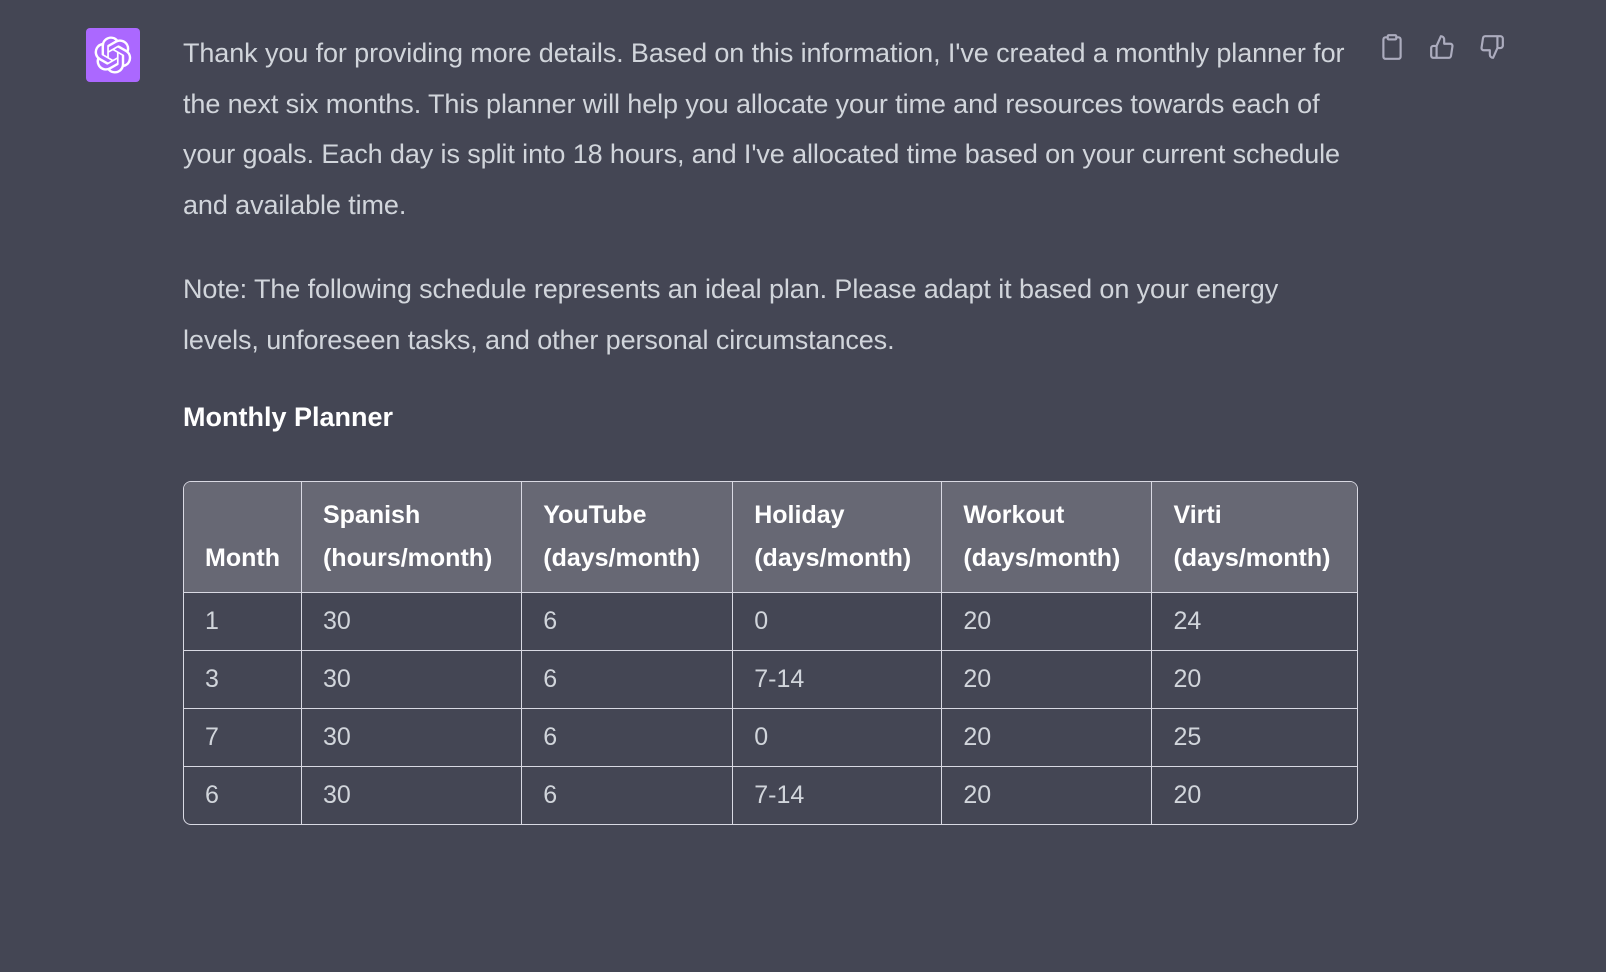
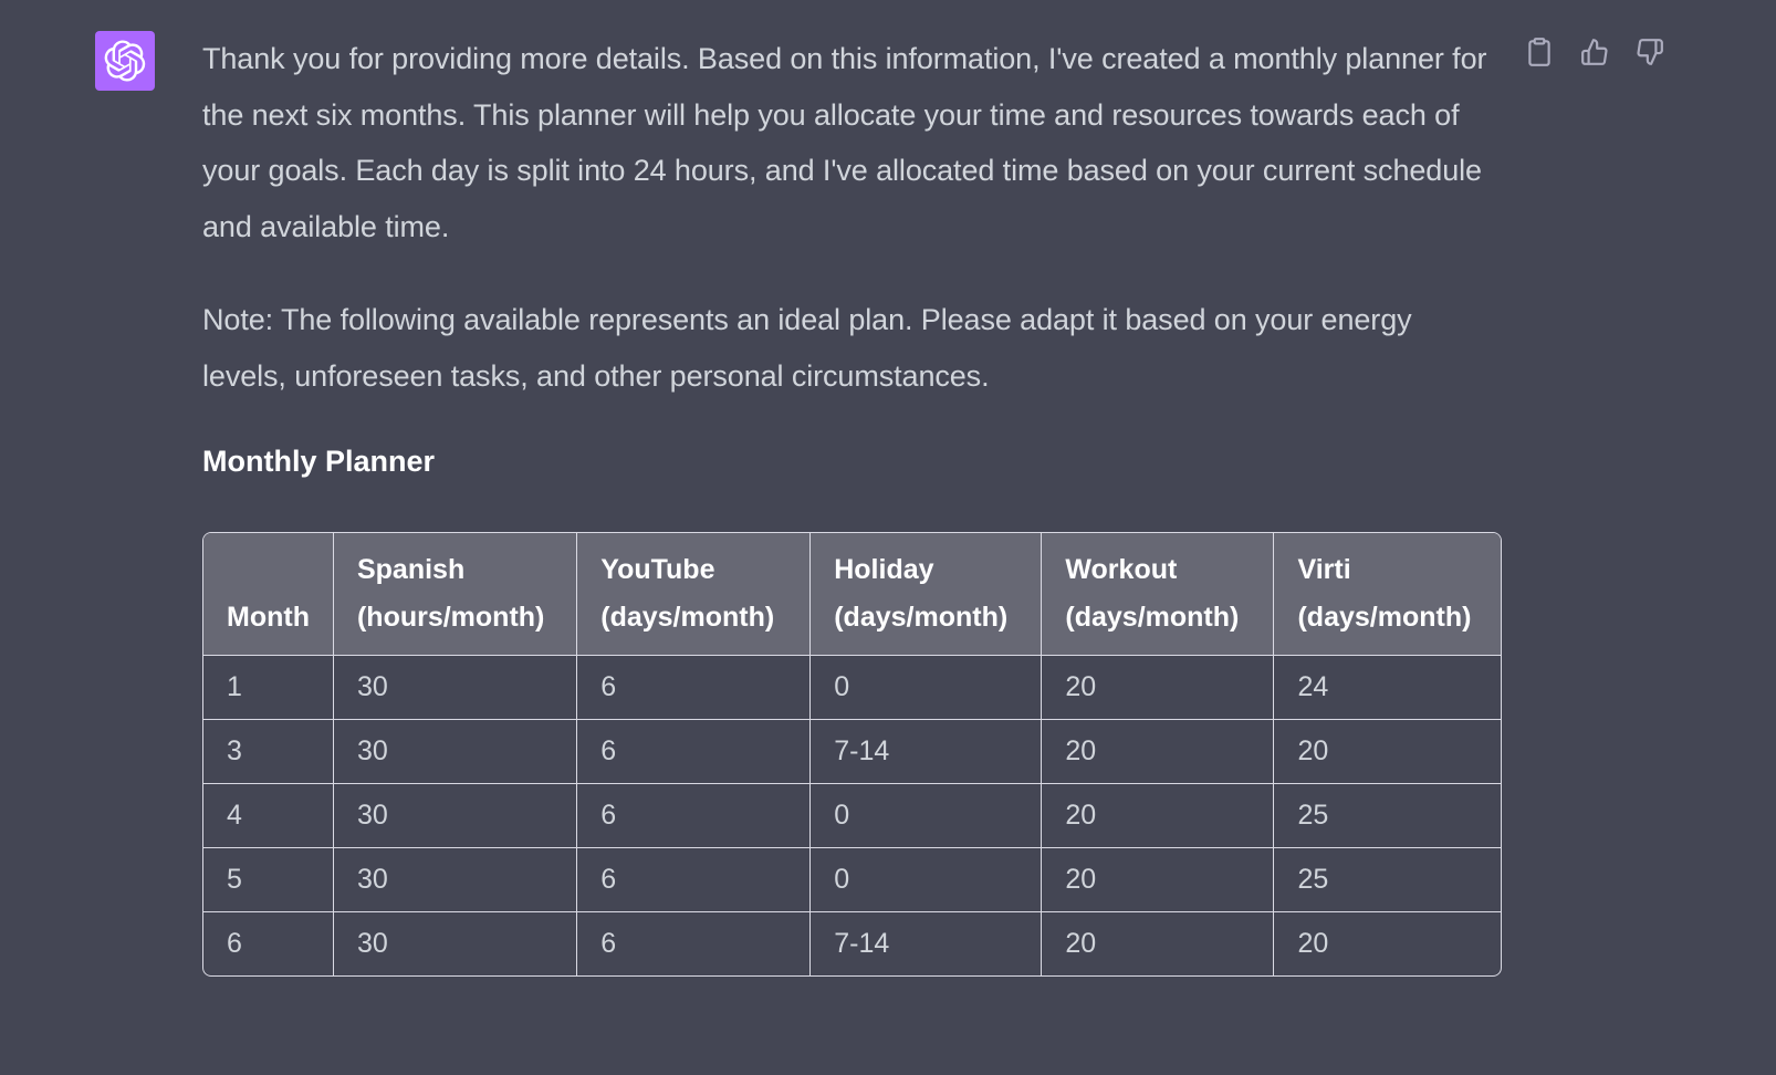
- Thank you for providing more details. Based on this information, I've created a monthly planner for the next six months. This planner will help you allocate your time and resources towards each of your goals. Each day is split into 18 hours, and I've allocated time based on your current schedule and available time.
+ Thank you for providing more details. Based on this information, I've created a monthly planner for the next six months. This planner will help you allocate your time and resources towards each of your goals. Each day is split into 24 hours, and I've allocated time based on your current schedule and available time.
- Note: The following schedule represents an ideal plan. Please adapt it based on your energy levels, unforeseen tasks, and other personal circumstances.
+ Note: The following available represents an ideal plan. Please adapt it based on your energy levels, unforeseen tasks, and other personal circumstances.
  Monthly Planner
  Month	Spanish (hours/month)	YouTube (days/month)	Holiday (days/month)	Workout (days/month)	Virti (days/month)
  1	30	6	0	20	24
  3	30	6	7-14	20	20
+ 4	30	6	0	20	25
- 7	30	6	0	20	25
+ 5	30	6	0	20	25
  6	30	6	7-14	20	20
